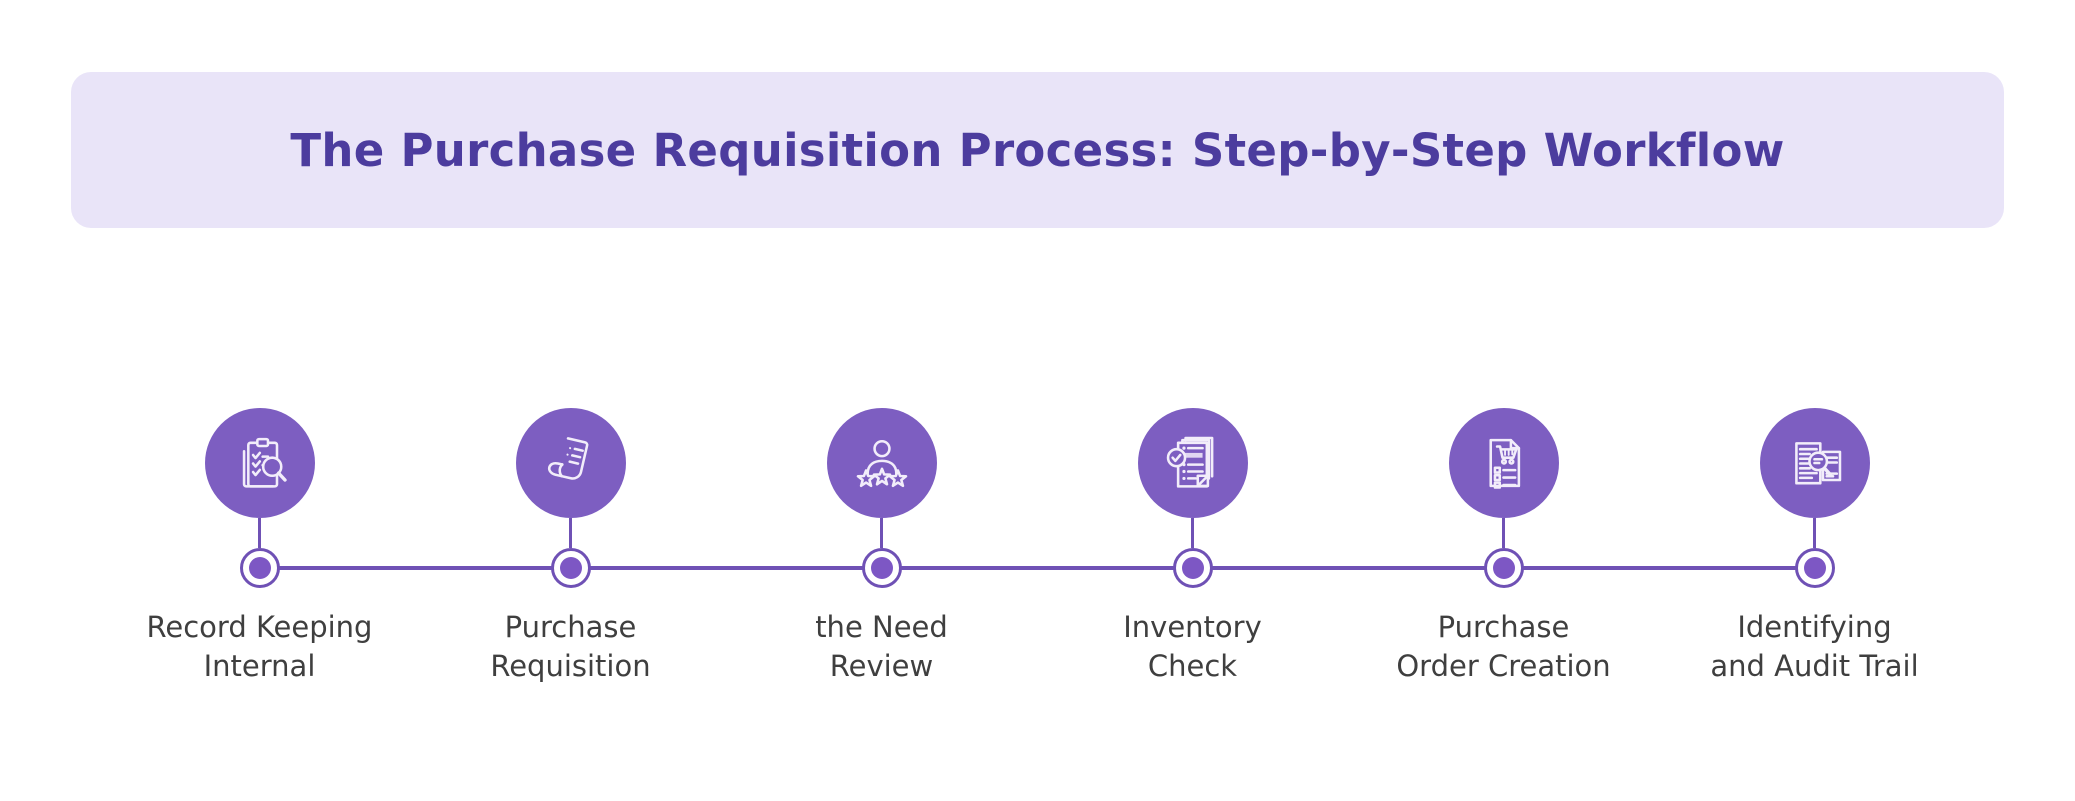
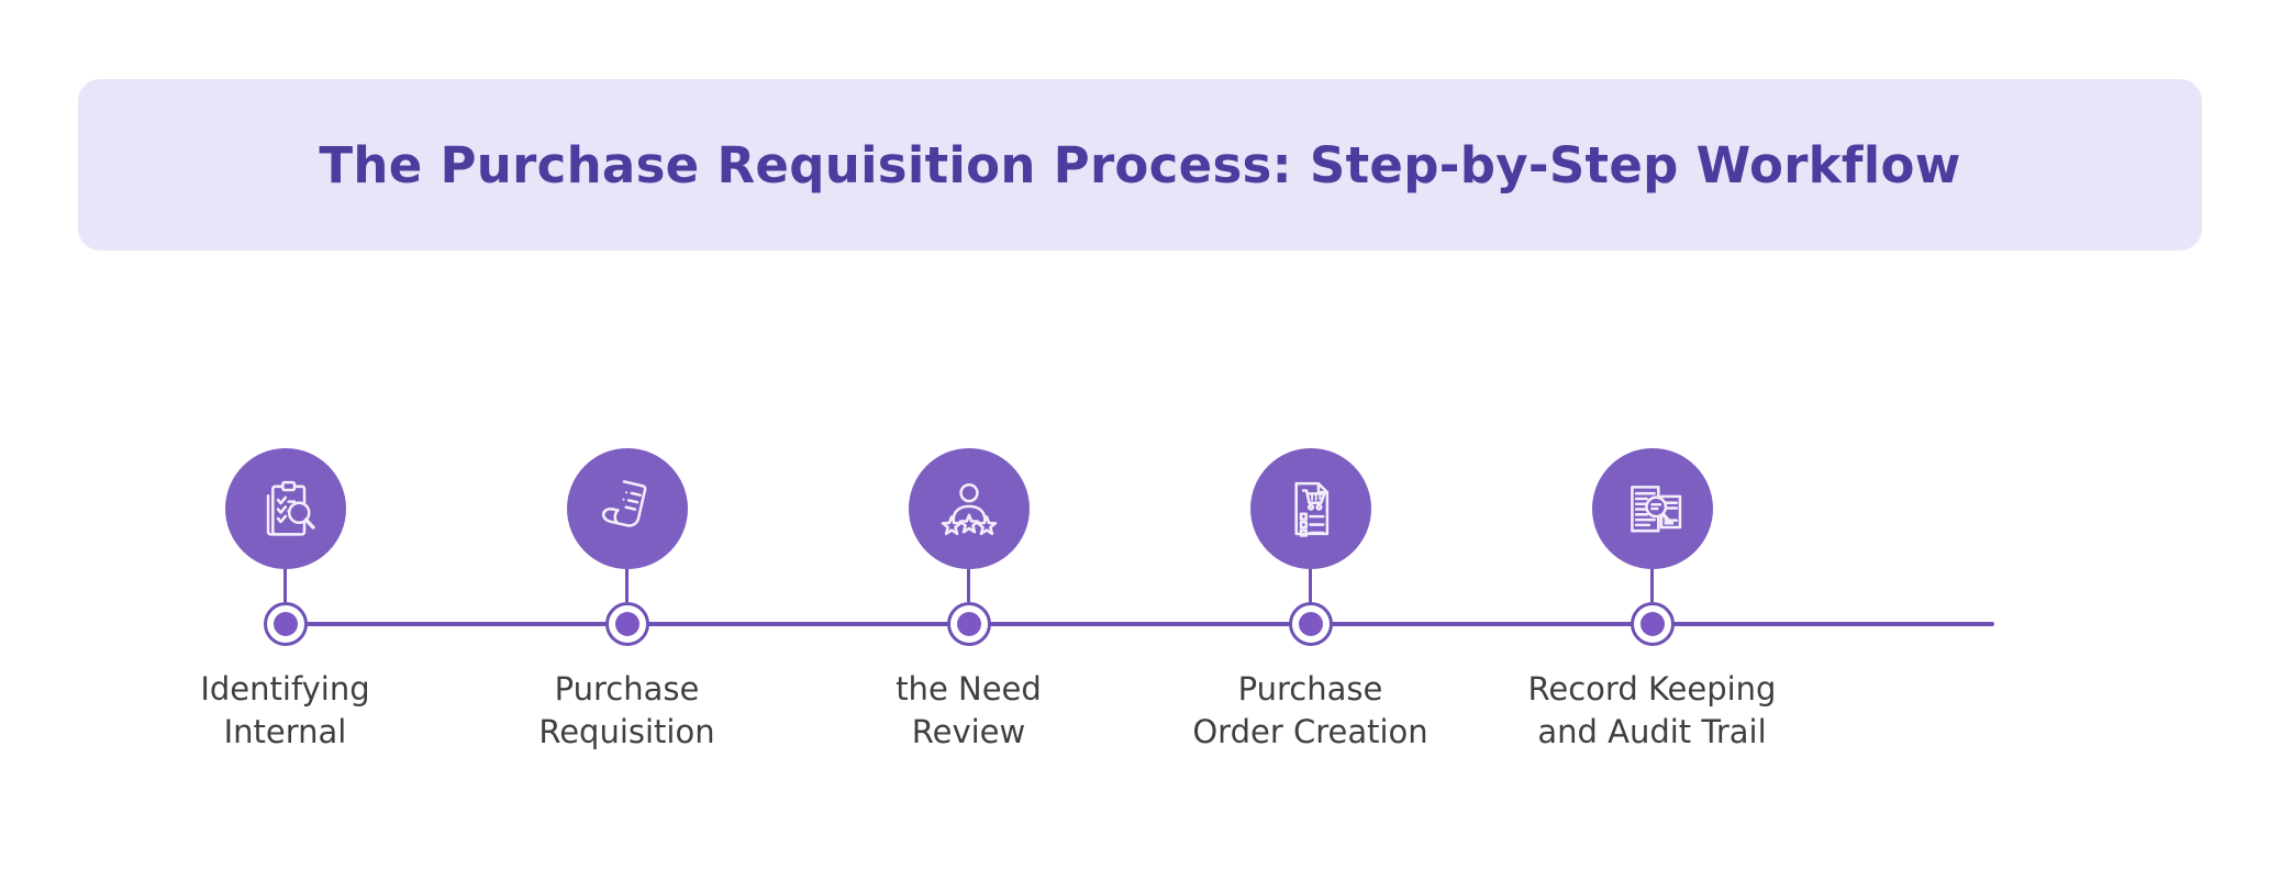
  The Purchase Requisition Process: Step-by-Step Workflow
- Record Keeping
+ Identifying
  Internal
  Purchase
  Requisition
  the Need
  Review
- Inventory
- Check
  Purchase
  Order Creation
- Identifying
+ Record Keeping
  and Audit Trail
